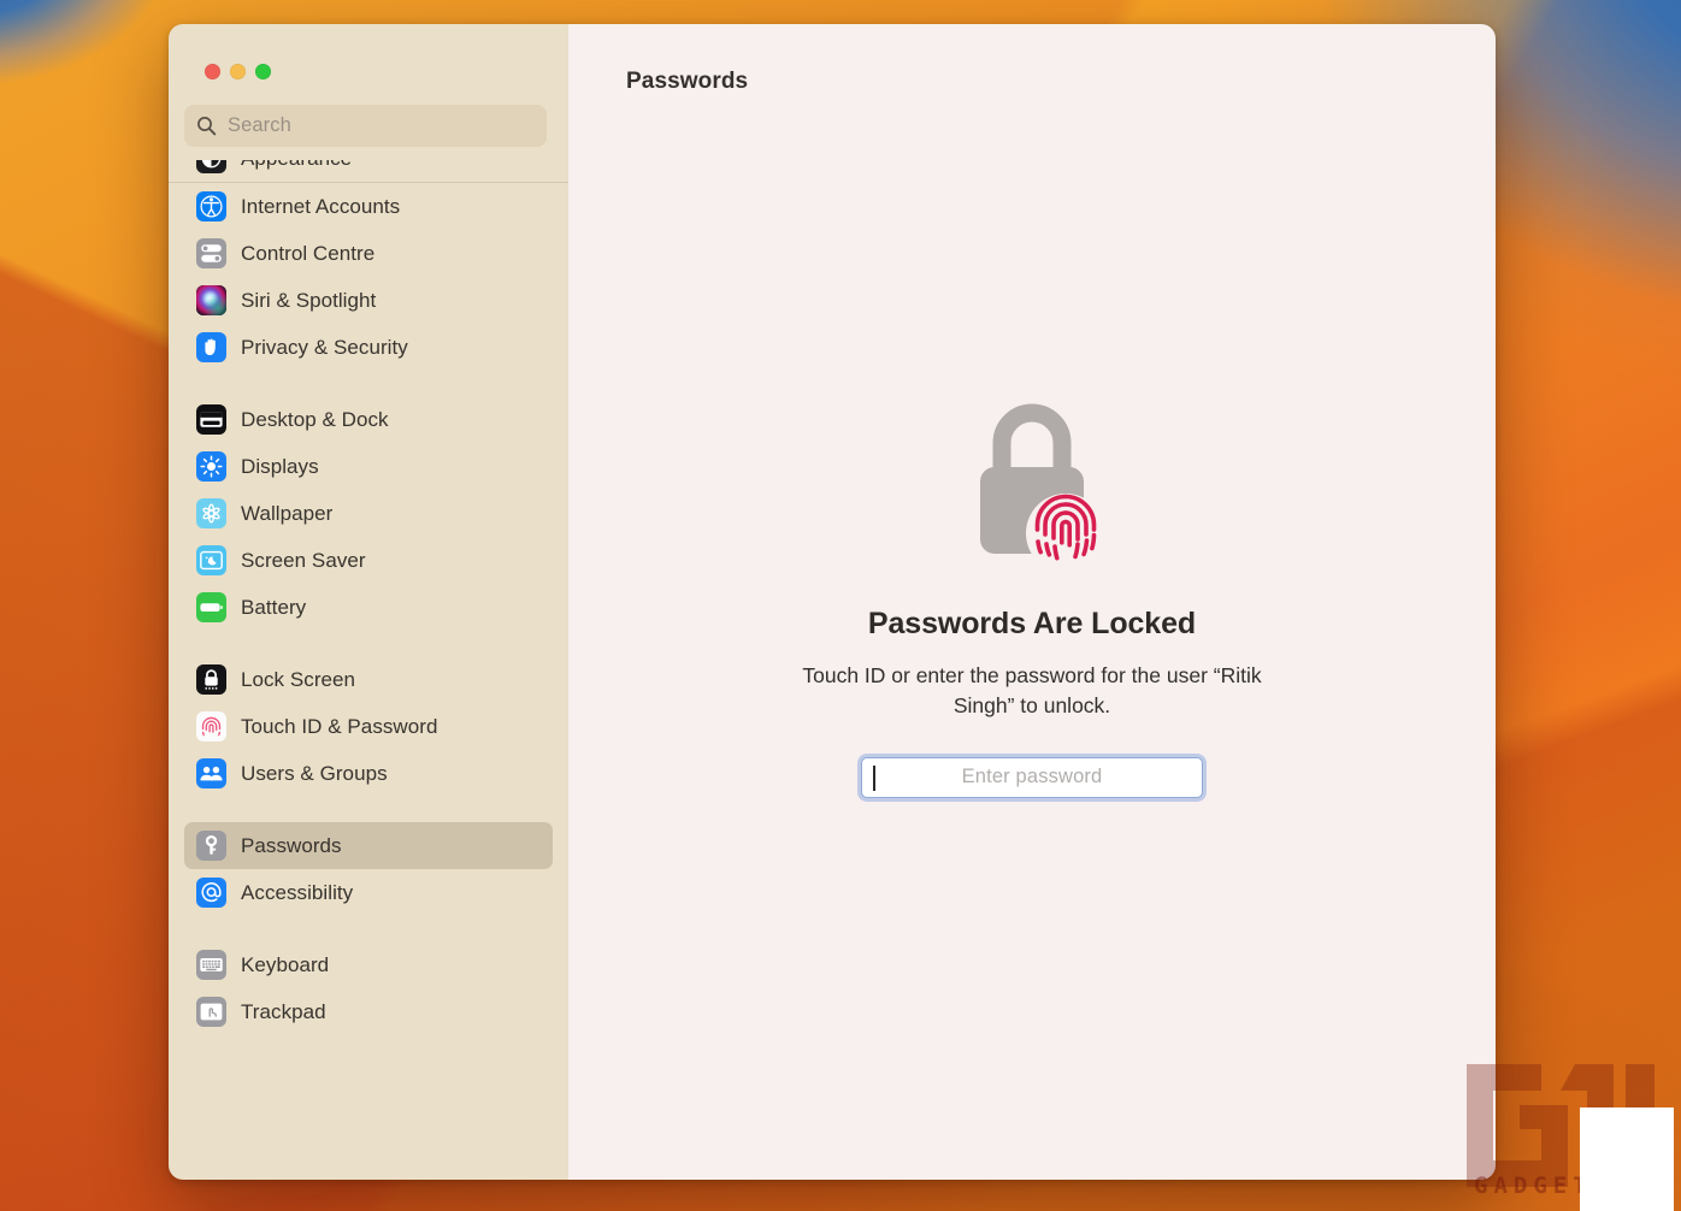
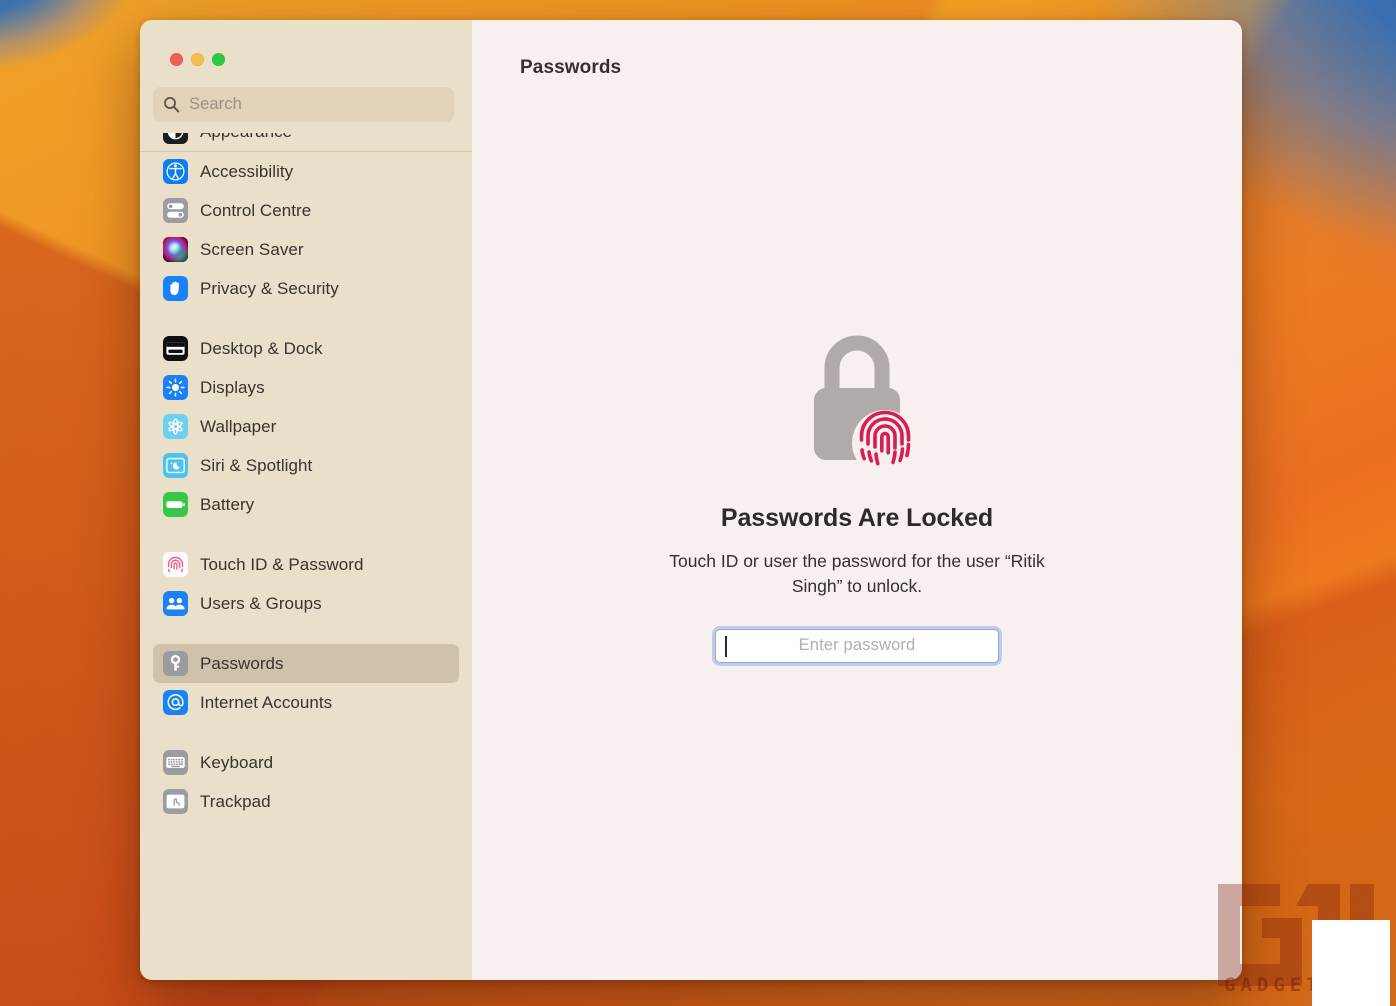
  Search
- Internet Accounts
+ Accessibility
  Control Centre
- Siri & Spotlight
+ Screen Saver
  Privacy & Security
  Desktop & Dock
  Displays
  Wallpaper
- Screen Saver
+ Siri & Spotlight
  Battery
- Lock Screen
  Touch ID & Password
  Users & Groups
  Passwords
- Accessibility
+ Internet Accounts
  Keyboard
  Trackpad
  Passwords
  Passwords Are Locked
- Touch ID or enter the password for the user “Ritik Singh” to unlock.
+ Touch ID or user the password for the user “Ritik Singh” to unlock.
  Enter password
  GADGE
